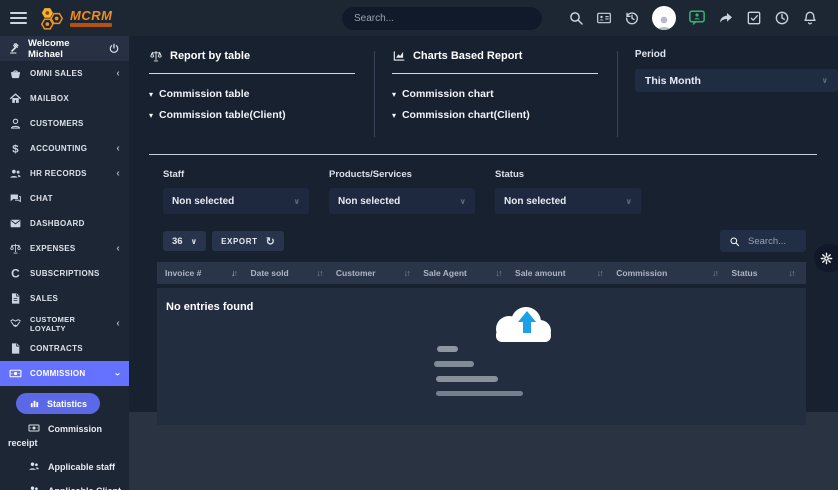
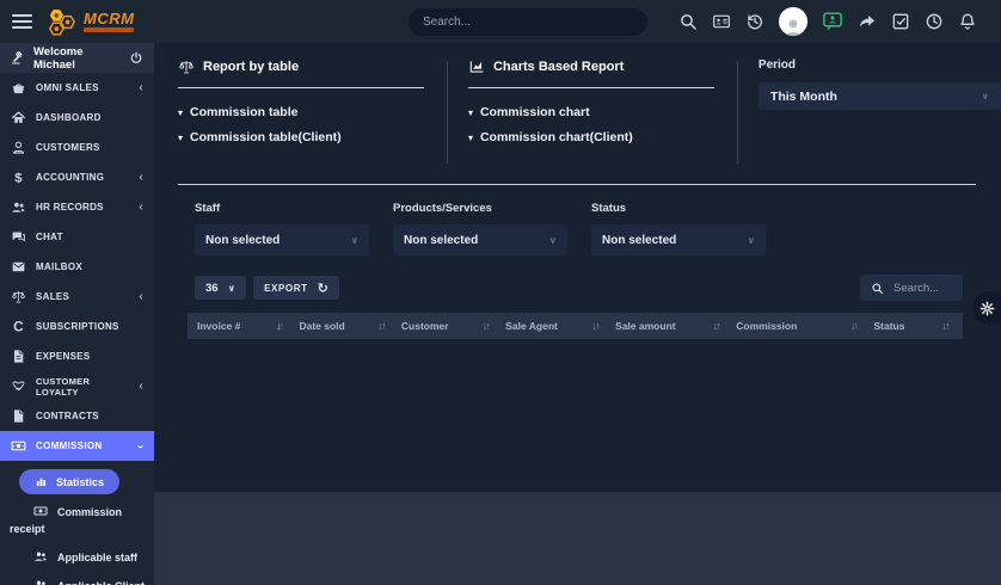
  MCRM
  Search...
  Welcome Michael
  OMNI SALES
  ‹
- MAILBOX
+ DASHBOARD
  CUSTOMERS
  ACCOUNTING
  ‹
  HR RECORDS
  ‹
  CHAT
- DASHBOARD
+ MAILBOX
- EXPENSES
+ SALES
  ‹
  SUBSCRIPTIONS
- SALES
+ EXPENSES
  CUSTOMER LOYALTY
  ‹
  CONTRACTS
  COMMISSION
  Statistics
  Commission receipt
  Applicable staff
  Report by table
  ▾
  Commission table
  ▾
  Commission table(Client)
  Charts Based Report
  ▾
  Commission chart
  ▾
  Commission chart(Client)
  Period
  This Month
  ∨
  Staff
  Non selected
  ∨
  Products/Services
  Non selected
  ∨
  Status
  Non selected
  ∨
  36
  ∨
  EXPORT
  ↻
  Search...
  Invoice #
  ↓↑
  Date sold
  ↓↑
  Customer
  ↓↑
  Sale Agent
  ↓↑
  Sale amount
  ↓↑
  Commission
  ↓↑
  Status
  ↓↑
- No entries found
